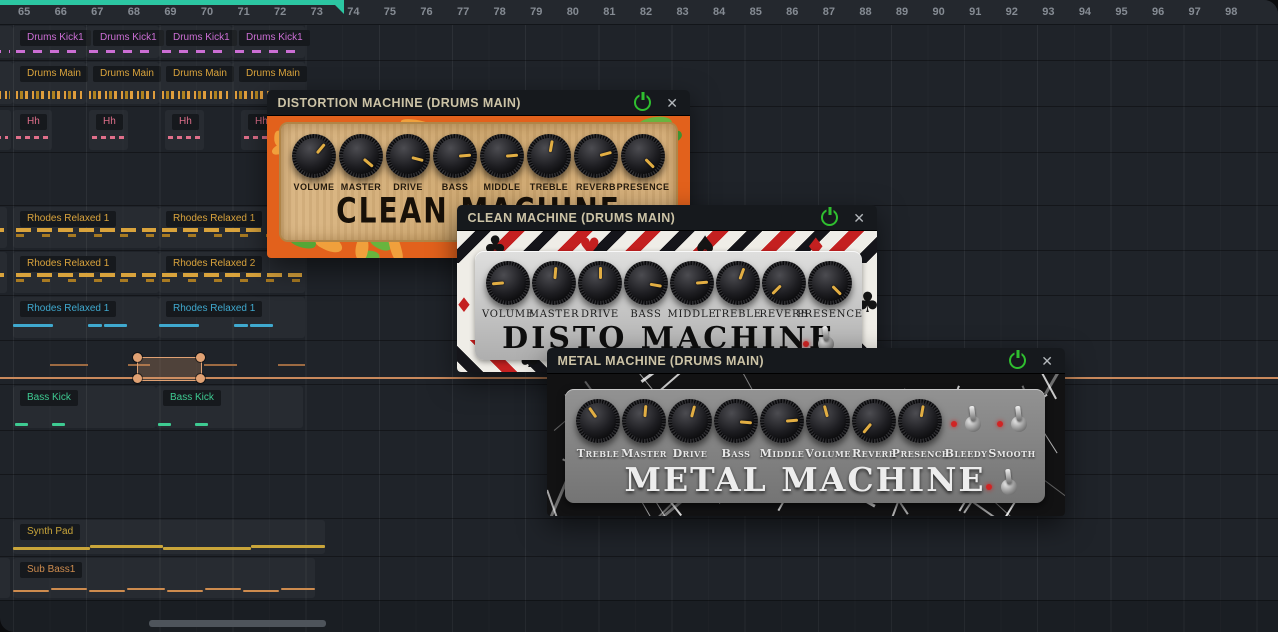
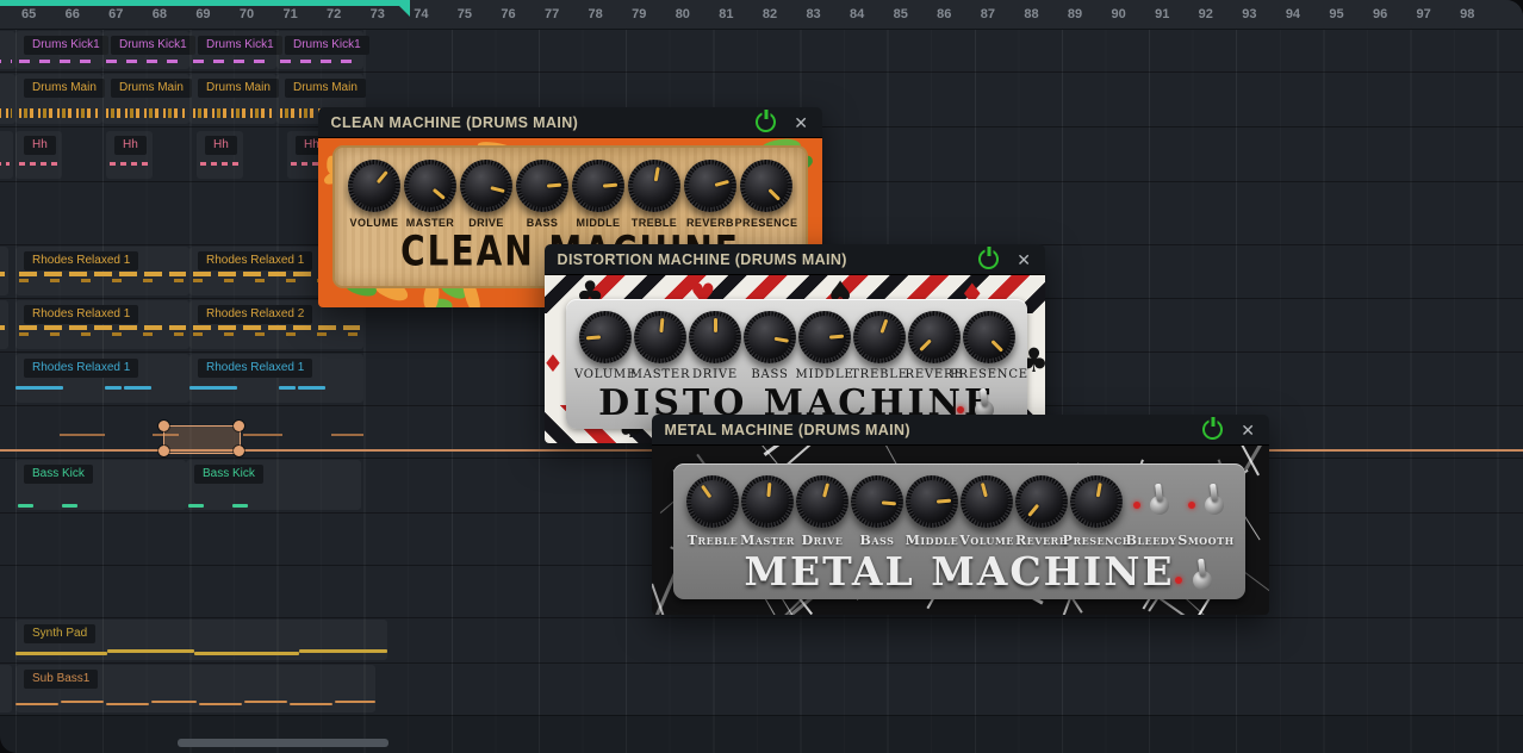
  65
  66
  67
  68
  69
  70
  71
  72
  73
  74
  75
  76
  77
  78
  79
  80
  81
  82
  83
  84
  85
  86
  87
  88
  89
  90
  91
  92
  93
  94
  95
  96
  97
  98
  Drums Kick1
  Drums Kick1
  Drums Kick1
  Drums Kick1
  Drums Main
  Drums Main
  Drums Main
  Drums Main
  Hh
  Hh
  Hh
  Hh
  Rhodes Relaxed 1
  Rhodes Relaxed 1
  Rhodes Relaxed 1
  Rhodes Relaxed 2
  Rhodes Relaxed 1
  Rhodes Relaxed 1
  Bass Kick
  Bass Kick
  Synth Pad
  Sub Bass1
- DISTORTION MACHINE (DRUMS MAIN)
+ CLEAN MACHINE (DRUMS MAIN)
  ✕
  VOLUME
  MASTER
  DRIVE
  BASS
  MIDDLE
  TREBLE
  REVERB
  PRESENCE
- CLEAN MACHINE (DRUMS MAIN)
+ DISTORTION MACHINE (DRUMS MAIN)
  ✕
  ♣
  ♥
  ♠
  ♦
  ♦
  ♣
  ♣
  VOLUME
  MASTER
  DRIVE
  BASS
  MIDDLE
  TREBLE
  REVERB
  PRESENCE
  DISTO MACHIN
  METAL MACHINE (DRUMS MAIN)
  ✕
  Treble
  Master
  Drive
  Bass
  Middle
  Volume
  Reverb
  Presence
  Bleedy
  Smooth
  METAL MACHINE
